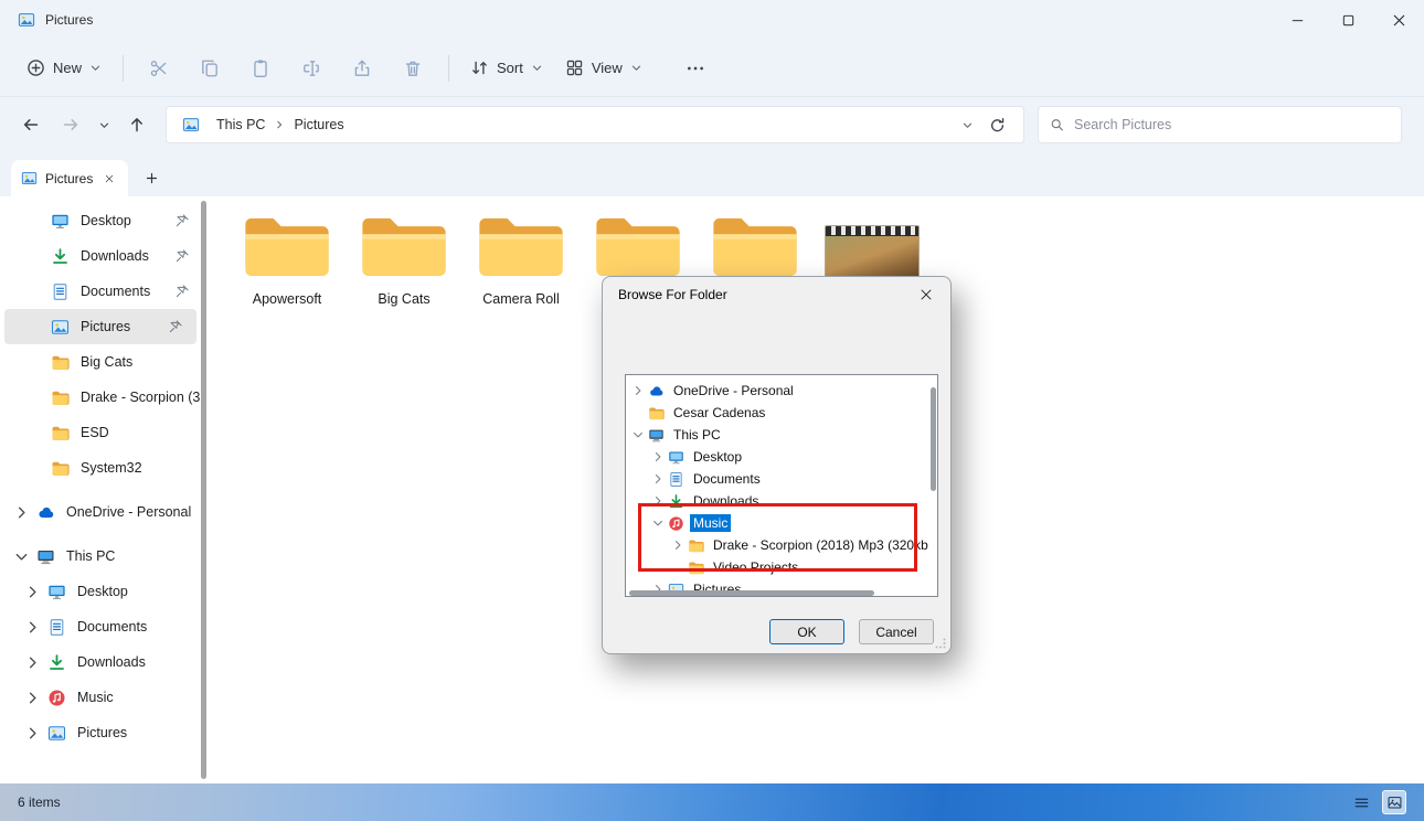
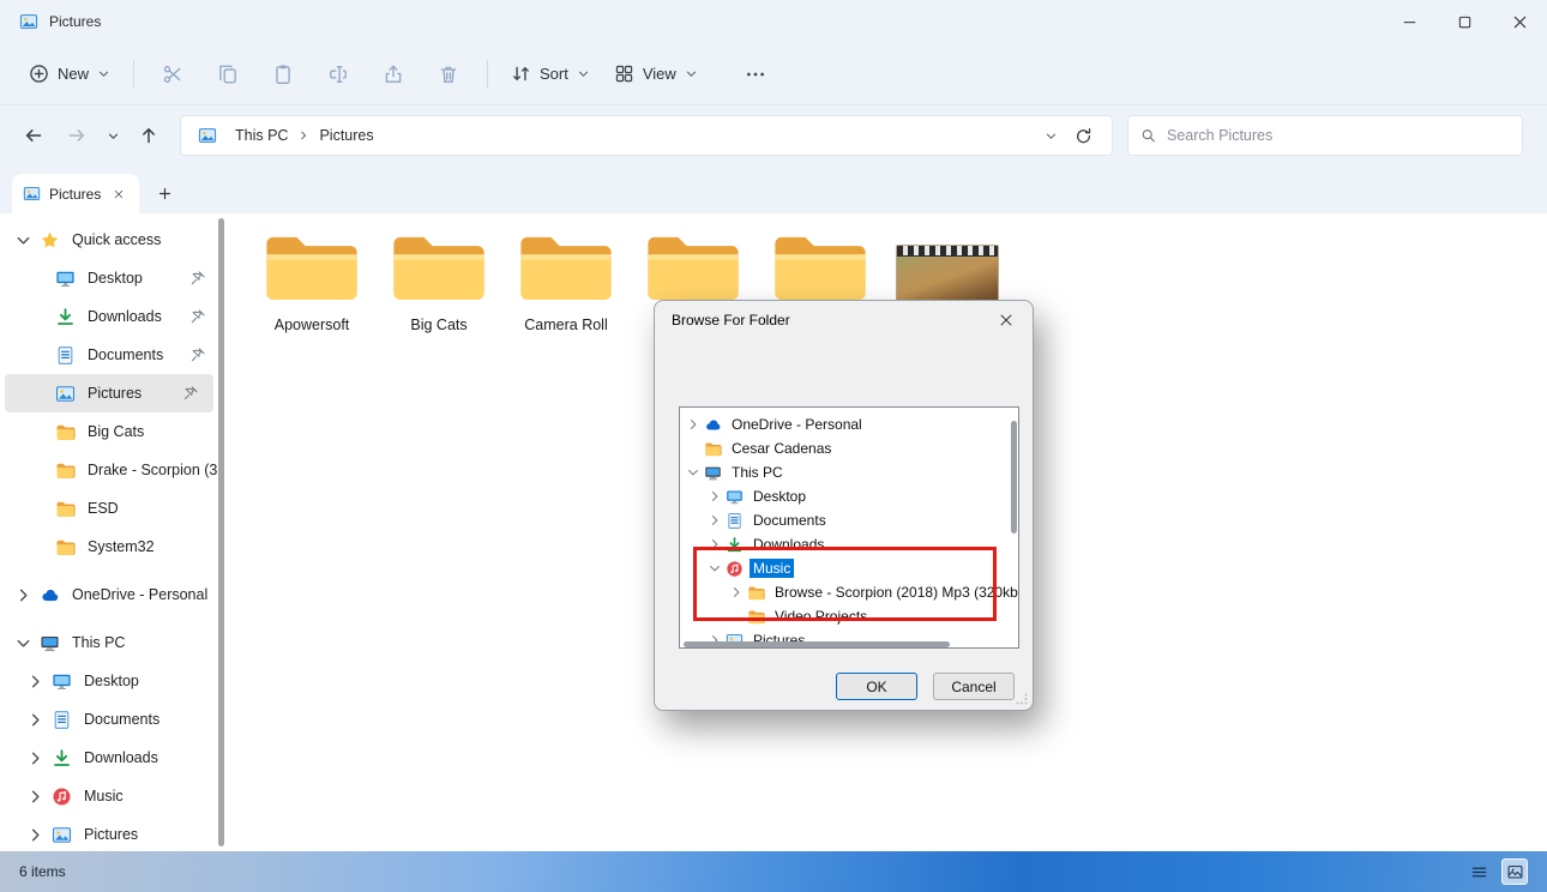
  Pictures
  New
  Sort
  View
  This PC
  Pictures
  Search Pictures
  Pictures
+ Quick access
  Desktop
  Downloads
  Documents
  Pictures
  Big Cats
  Drake - Scorpion (3
  ESD
  System32
  OneDrive - Personal
  This PC
  Desktop
  Documents
  Downloads
  Music
  Pictures
  Apowersoft
  Big Cats
  Camera Roll
  6 items
  Browse For Folder
  OneDrive - Personal
  Cesar Cadenas
  This PC
  Desktop
  Documents
  Downloads
  Music
- Drake - Scorpion (2018) Mp3 (320kb
+ Browse - Scorpion (2018) Mp3 (320kb
  Video Projects
  Pictures
  OK
  Cancel
